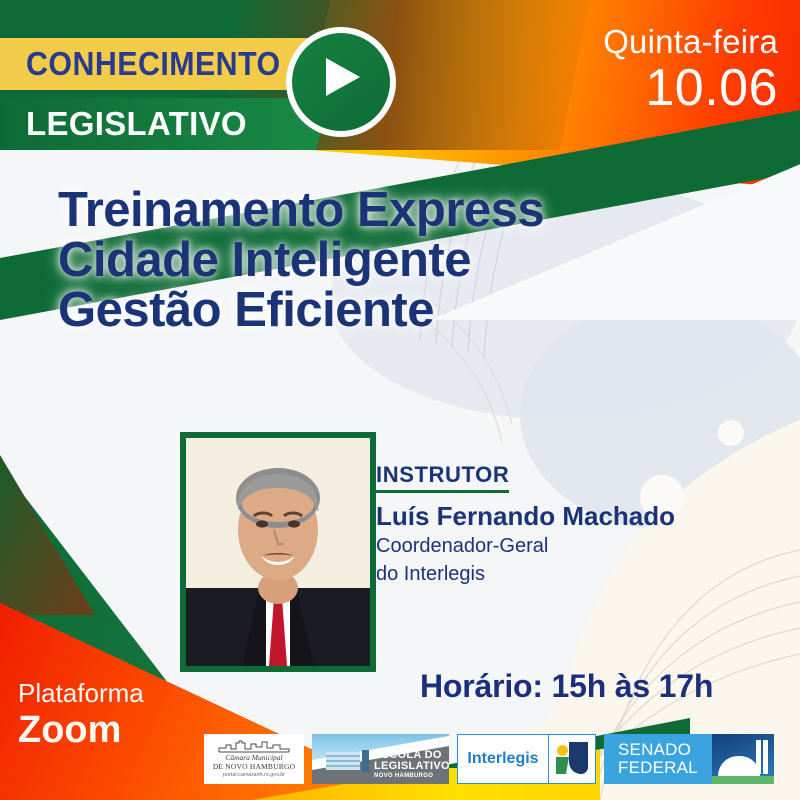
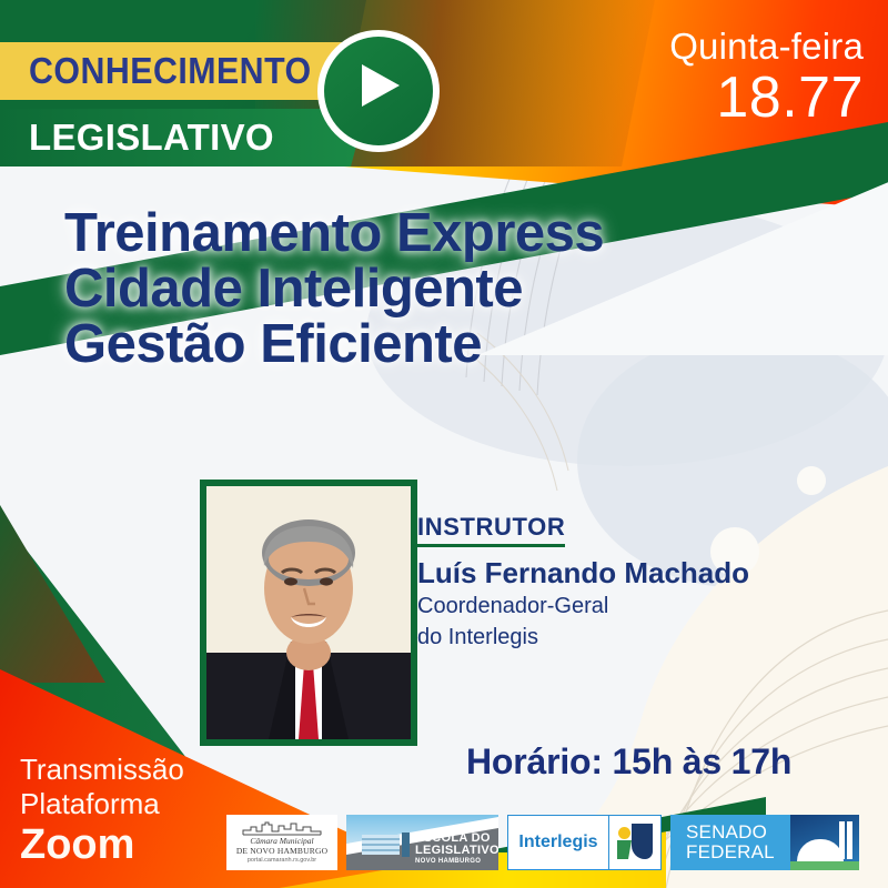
  CONHECIMENTO
  LEGISLATIVO
  Quinta-feira
- 10.06
+ 18.77
  Treinamento Express
  Cidade Inteligente
  Gestão Eficiente
  INSTRUTOR
  Luís Fernando Machado
  Coordenador-Geral
  do Interlegis
  Horário: 15h às 17h
+ Transmissão
  Plataforma
  Zoom
  Câmara Municipal
  DE NOVO HAMBURGO
  ESCOLA DO
  LEGISLATIVO
  Interlegis
  SENADO
  FEDERAL
